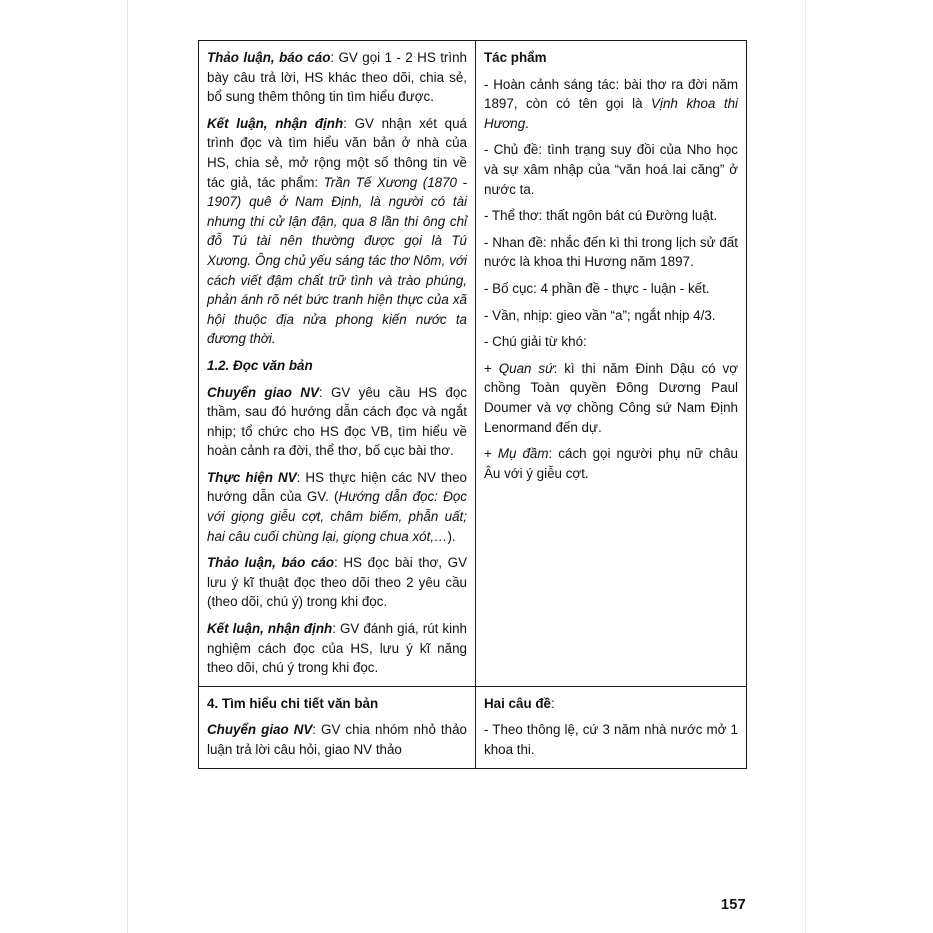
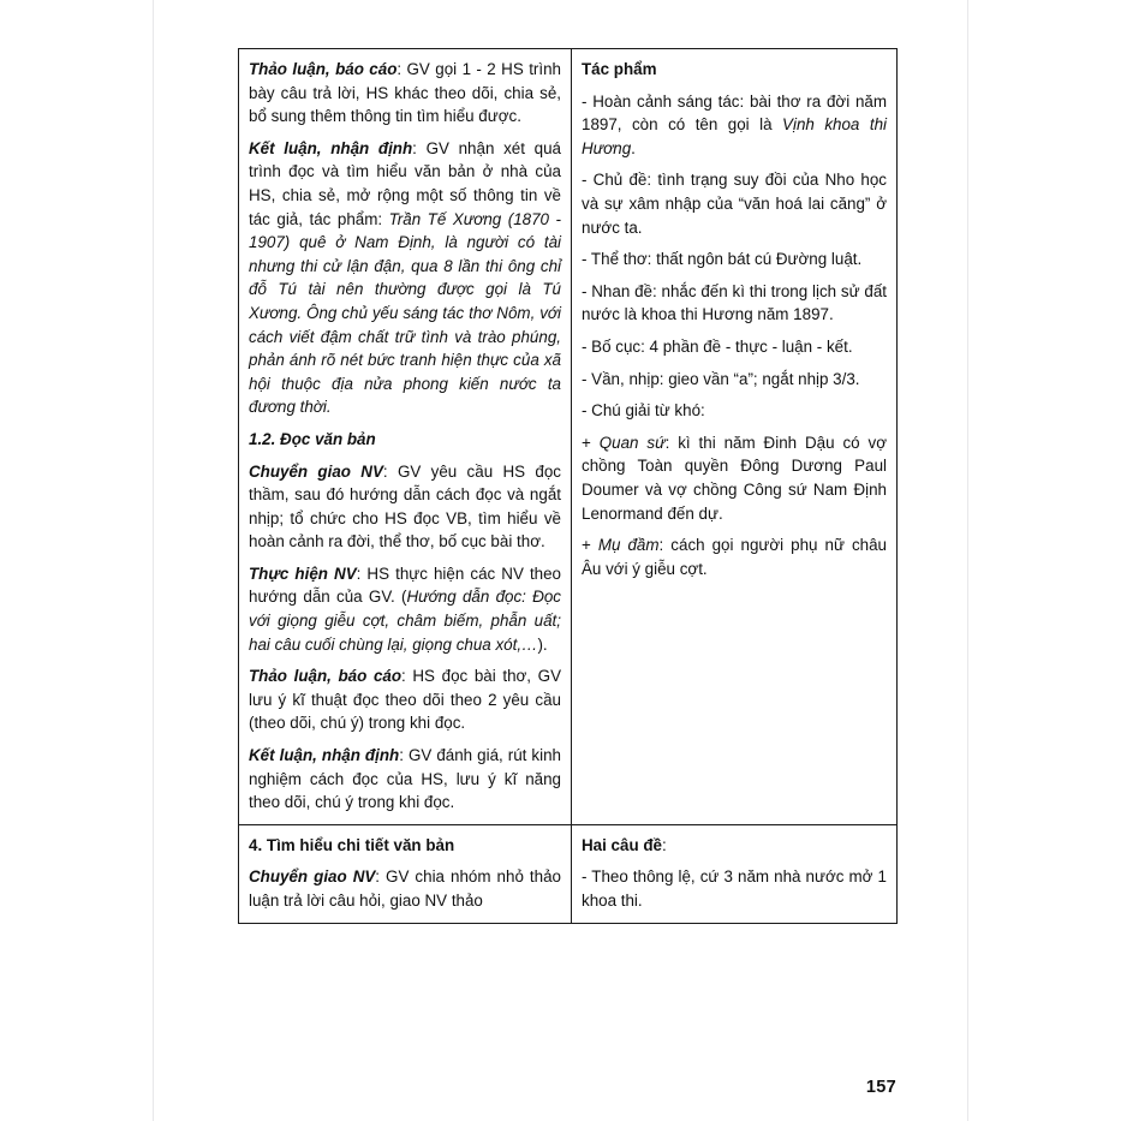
- Thảo luận, báo cáo: GV gọi 1 - 2 HS trình bày câu trả lời, HS khác theo dõi, chia sẻ, bổ sung thêm thông tin tìm hiểu được.Kết luận, nhận định: GV nhận xét quá trình đọc và tìm hiểu văn bản ở nhà của HS, chia sẻ, mở rộng một số thông tin về tác giả, tác phẩm: Trần Tế Xương (1870 - 1907) quê ở Nam Định, là người có tài nhưng thi cử lận đận, qua 8 lần thi ông chỉ đỗ Tú tài nên thường được gọi là Tú Xương. Ông chủ yếu sáng tác thơ Nôm, với cách viết đậm chất trữ tình và trào phúng, phản ánh rõ nét bức tranh hiện thực của xã hội thuộc địa nửa phong kiến nước ta đương thời.1.2. Đọc văn bảnChuyển giao NV: GV yêu cầu HS đọc thầm, sau đó hướng dẫn cách đọc và ngắt nhịp; tổ chức cho HS đọc VB, tìm hiểu về hoàn cảnh ra đời, thể thơ, bố cục bài thơ.Thực hiện NV: HS thực hiện các NV theo hướng dẫn của GV. (Hướng dẫn đọc: Đọc với giọng giễu cợt, châm biếm, phẫn uất; hai câu cuối chùng lại, giọng chua xót,…).Thảo luận, báo cáo: HS đọc bài thơ, GV lưu ý kĩ thuật đọc theo dõi theo 2 yêu cầu (theo dõi, chú ý) trong khi đọc.Kết luận, nhận định: GV đánh giá, rút kinh nghiệm cách đọc của HS, lưu ý kĩ năng theo dõi, chú ý trong khi đọc.	Tác phẩm- Hoàn cảnh sáng tác: bài thơ ra đời năm 1897, còn có tên gọi là Vịnh khoa thi Hương.- Chủ đề: tình trạng suy đồi của Nho học và sự xâm nhập của “văn hoá lai căng” ở nước ta.- Thể thơ: thất ngôn bát cú Đường luật.- Nhan đề: nhắc đến kì thi trong lịch sử đất nước là khoa thi Hương năm 1897.- Bố cục: 4 phần đề - thực - luận - kết.- Vần, nhịp: gieo vần “a”; ngắt nhịp 4/3.- Chú giải từ khó:+ Quan sứ: kì thi năm Đinh Dậu có vợ chồng Toàn quyền Đông Dương Paul Doumer và vợ chồng Công sứ Nam Định Lenormand đến dự.+ Mụ đầm: cách gọi người phụ nữ châu Âu với ý giễu cợt.
+ Thảo luận, báo cáo: GV gọi 1 - 2 HS trình bày câu trả lời, HS khác theo dõi, chia sẻ, bổ sung thêm thông tin tìm hiểu được.Kết luận, nhận định: GV nhận xét quá trình đọc và tìm hiểu văn bản ở nhà của HS, chia sẻ, mở rộng một số thông tin về tác giả, tác phẩm: Trần Tế Xương (1870 - 1907) quê ở Nam Định, là người có tài nhưng thi cử lận đận, qua 8 lần thi ông chỉ đỗ Tú tài nên thường được gọi là Tú Xương. Ông chủ yếu sáng tác thơ Nôm, với cách viết đậm chất trữ tình và trào phúng, phản ánh rõ nét bức tranh hiện thực của xã hội thuộc địa nửa phong kiến nước ta đương thời.1.2. Đọc văn bảnChuyển giao NV: GV yêu cầu HS đọc thầm, sau đó hướng dẫn cách đọc và ngắt nhịp; tổ chức cho HS đọc VB, tìm hiểu về hoàn cảnh ra đời, thể thơ, bố cục bài thơ.Thực hiện NV: HS thực hiện các NV theo hướng dẫn của GV. (Hướng dẫn đọc: Đọc với giọng giễu cợt, châm biếm, phẫn uất; hai câu cuối chùng lại, giọng chua xót,…).Thảo luận, báo cáo: HS đọc bài thơ, GV lưu ý kĩ thuật đọc theo dõi theo 2 yêu cầu (theo dõi, chú ý) trong khi đọc.Kết luận, nhận định: GV đánh giá, rút kinh nghiệm cách đọc của HS, lưu ý kĩ năng theo dõi, chú ý trong khi đọc.	Tác phẩm- Hoàn cảnh sáng tác: bài thơ ra đời năm 1897, còn có tên gọi là Vịnh khoa thi Hương.- Chủ đề: tình trạng suy đồi của Nho học và sự xâm nhập của “văn hoá lai căng” ở nước ta.- Thể thơ: thất ngôn bát cú Đường luật.- Nhan đề: nhắc đến kì thi trong lịch sử đất nước là khoa thi Hương năm 1897.- Bố cục: 4 phần đề - thực - luận - kết.- Vần, nhịp: gieo vần “a”; ngắt nhịp 3/3.- Chú giải từ khó:+ Quan sứ: kì thi năm Đinh Dậu có vợ chồng Toàn quyền Đông Dương Paul Doumer và vợ chồng Công sứ Nam Định Lenormand đến dự.+ Mụ đầm: cách gọi người phụ nữ châu Âu với ý giễu cợt.
  4. Tìm hiểu chi tiết văn bảnChuyển giao NV: GV chia nhóm nhỏ thảo luận trả lời câu hỏi, giao NV thảo	Hai câu đề:- Theo thông lệ, cứ 3 năm nhà nước mở 1 khoa thi.
  157
